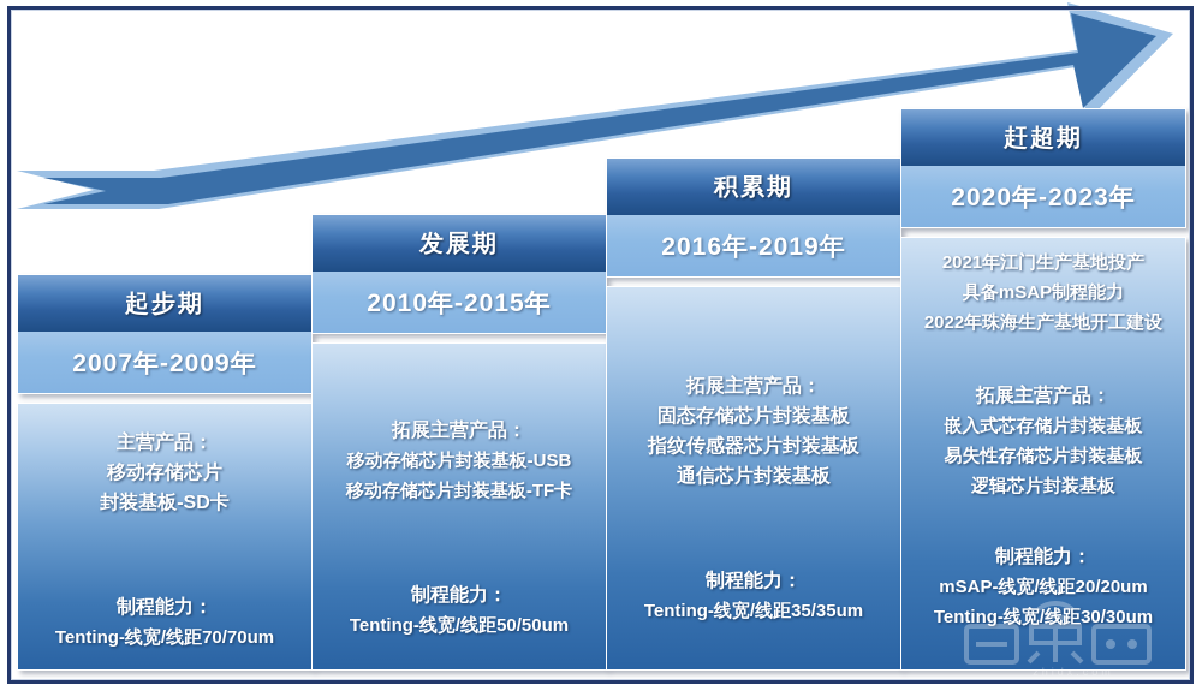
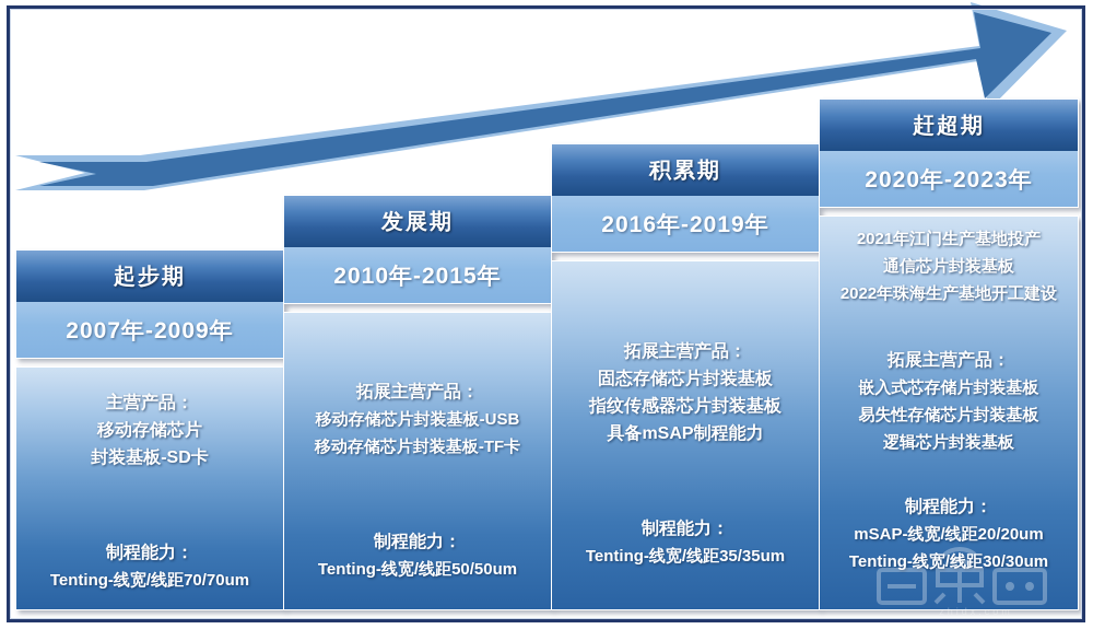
  起步期
  2007年-2009年
  主营产品：
  移动存储芯片
  封装基板-SD卡
  制程能力：
  Tenting-线宽/线距70/70um
  发展期
  2010年-2015年
  拓展主营产品：
  移动存储芯片封装基板-USB
  移动存储芯片封装基板-TF卡
  制程能力：
  Tenting-线宽/线距50/50um
  积累期
  2016年-2019年
  拓展主营产品：
  固态存储芯片封装基板
  指纹传感器芯片封装基板
- 通信芯片封装基板
+ 具备mSAP制程能力
  制程能力：
  Tenting-线宽/线距35/35um
  赶超期
  2020年-2023年
  2021年江门生产基地投产
- 具备mSAP制程能力
+ 通信芯片封装基板
  2022年珠海生产基地开工建设
  拓展主营产品：
  嵌入式芯存储片封装基板
  易失性存储芯片封装基板
  逻辑芯片封装基板
  制程能力：
  mSAP-线宽/线距20/20um
  Tenting-线宽/线距30/30um
  zhidx.com
